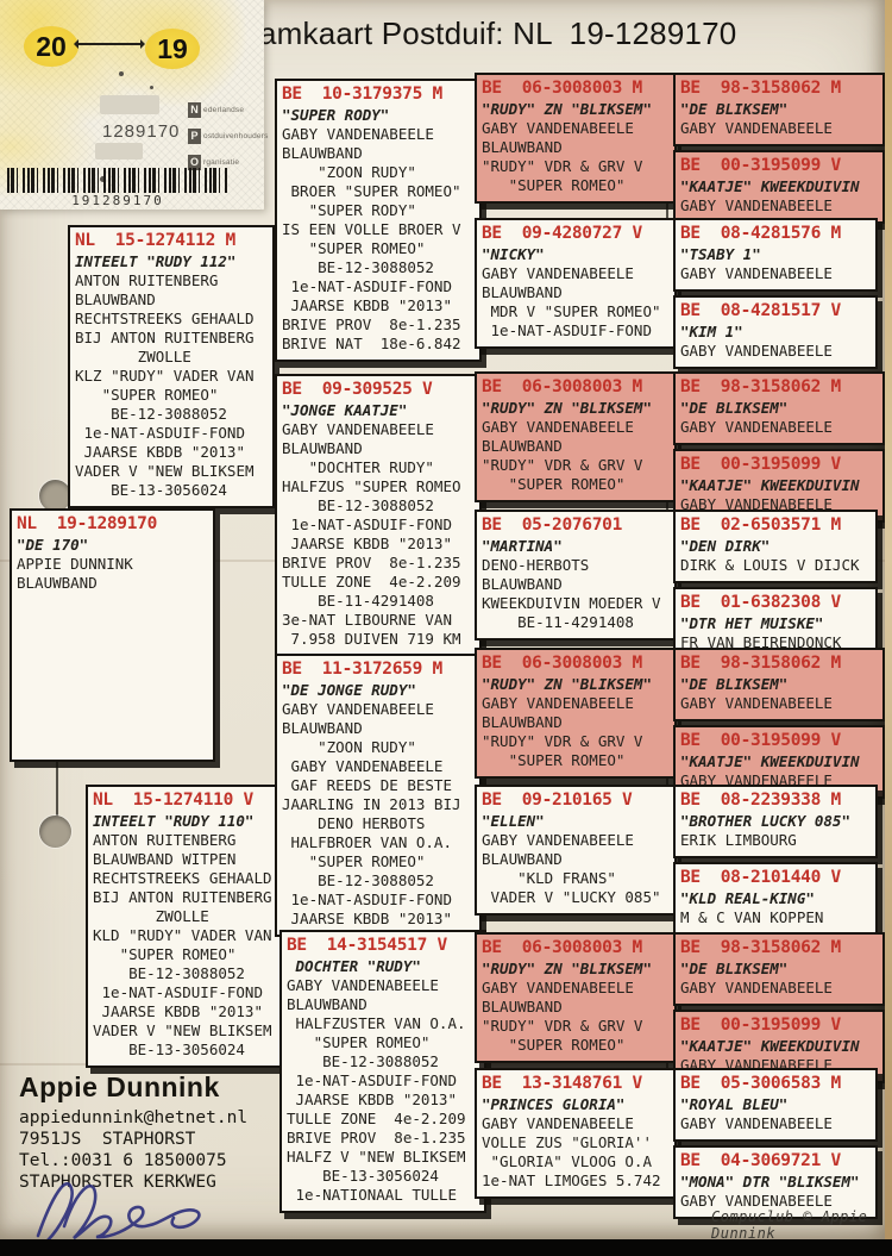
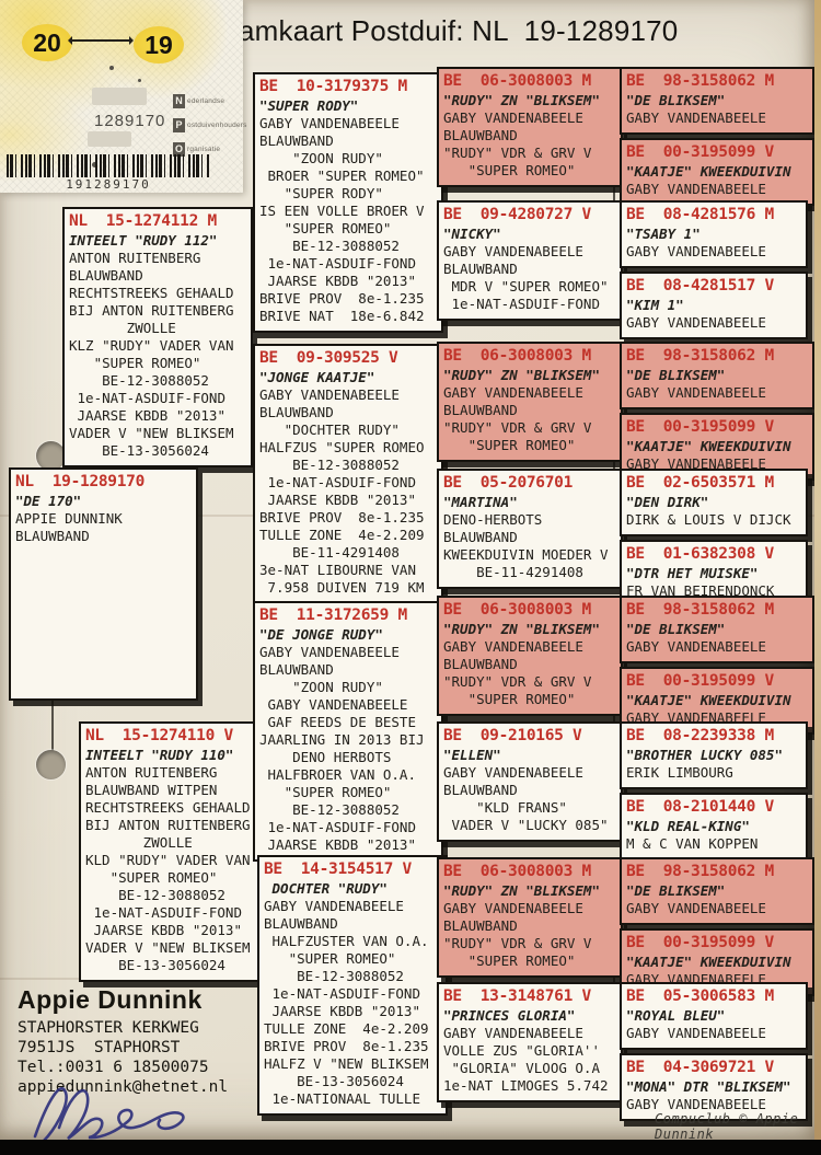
  amkaart Postduif: NL 19-1289170
  20
  19
  1289170
  N
  P
  O
  191289170
  NL 15-1274112 M
  INTEELT "RUDY 112"
  ANTON RUITENBERG
  BLAUWBAND
  RECHTSTREEKS GEHAALD
  BIJ ANTON RUITENBERG
  ZWOLLE
  KLZ "RUDY" VADER VAN
  "SUPER ROMEO"
  BE-12-3088052
  1e-NAT-ASDUIF-FOND
  JAARSE KBDB "2013"
  VADER V "NEW BLIKSEM
  BE-13-3056024
  NL 19-1289170
  "DE 170"
  APPIE DUNNINK
  BLAUWBAND
  NL 15-1274110 V
  INTEELT "RUDY 110"
  ANTON RUITENBERG
  BLAUWBAND WITPEN
  RECHTSTREEKS GEHAALD
  BIJ ANTON RUITENBERG
  ZWOLLE
  KLD "RUDY" VADER VAN
  "SUPER ROMEO"
  BE-12-3088052
  1e-NAT-ASDUIF-FOND
  JAARSE KBDB "2013"
  VADER V "NEW BLIKSEM
  BE-13-3056024
  BE 10-3179375 M
  "SUPER RODY"
  GABY VANDENABEELE
  BLAUWBAND
  "ZOON RUDY"
  BROER "SUPER ROMEO"
  "SUPER RODY"
  IS EEN VOLLE BROER V
  "SUPER ROMEO"
  BE-12-3088052
  1e-NAT-ASDUIF-FOND
  JAARSE KBDB "2013"
  BRIVE PROV 8e-1.235
  BRIVE NAT 18e-6.842
  BE 09-309525 V
  "JONGE KAATJE"
  GABY VANDENABEELE
  BLAUWBAND
  "DOCHTER RUDY"
  HALFZUS "SUPER ROMEO
  BE-12-3088052
  1e-NAT-ASDUIF-FOND
  JAARSE KBDB "2013"
  BRIVE PROV 8e-1.235
  TULLE ZONE 4e-2.209
  BE-11-4291408
  3e-NAT LIBOURNE VAN
  7.958 DUIVEN 719 KM
  BE 11-3172659 M
  "DE JONGE RUDY"
  GABY VANDENABEELE
  BLAUWBAND
  "ZOON RUDY"
  GABY VANDENABEELE
  GAF REEDS DE BESTE
  JAARLING IN 2013 BIJ
  DENO HERBOTS
  HALFBROER VAN O.A.
  "SUPER ROMEO"
  BE-12-3088052
  1e-NAT-ASDUIF-FOND
  JAARSE KBDB "2013"
  BE 14-3154517 V
  DOCHTER "RUDY"
  GABY VANDENABEELE
  BLAUWBAND
  HALFZUSTER VAN O.A.
  "SUPER ROMEO"
  BE-12-3088052
  1e-NAT-ASDUIF-FOND
  JAARSE KBDB "2013"
  TULLE ZONE 4e-2.209
  BRIVE PROV 8e-1.235
  HALFZ V "NEW BLIKSEM
  BE-13-3056024
  1e-NATIONAAL TULLE
  BE 06-3008003 M
  "RUDY" ZN "BLIKSEM"
  GABY VANDENABEELE
  BLAUWBAND
  "RUDY" VDR & GRV V
  "SUPER ROMEO"
  BE 09-4280727 V
  "NICKY"
  GABY VANDENABEELE
  BLAUWBAND
  MDR V "SUPER ROMEO"
  1e-NAT-ASDUIF-FOND
  BE 06-3008003 M
  "RUDY" ZN "BLIKSEM"
  GABY VANDENABEELE
  BLAUWBAND
  "RUDY" VDR & GRV V
  "SUPER ROMEO"
  BE 05-2076701
  "MARTINA"
  DENO-HERBOTS
  BLAUWBAND
  KWEEKDUIVIN MOEDER V
  BE-11-4291408
  BE 06-3008003 M
  "RUDY" ZN "BLIKSEM"
  GABY VANDENABEELE
  BLAUWBAND
  "RUDY" VDR & GRV V
  "SUPER ROMEO"
  BE 09-210165 V
  "ELLEN"
  GABY VANDENABEELE
  BLAUWBAND
  "KLD FRANS"
  VADER V "LUCKY 085"
  BE 06-3008003 M
  "RUDY" ZN "BLIKSEM"
  GABY VANDENABEELE
  BLAUWBAND
  "RUDY" VDR & GRV V
  "SUPER ROMEO"
  BE 13-3148761 V
  "PRINCES GLORIA"
  GABY VANDENABEELE
  VOLLE ZUS "GLORIA''
  "GLORIA" VLOOG O.A
  1e-NAT LIMOGES 5.742
  BE 98-3158062 M
  "DE BLIKSEM"
  GABY VANDENABEELE
  BE 00-3195099 V
  "KAATJE" KWEEKDUIVIN
  GABY VANDENABEELE
  BE 08-4281576 M
  "TSABY 1"
  GABY VANDENABEELE
  BE 08-4281517 V
  "KIM 1"
  GABY VANDENABEELE
  BE 98-3158062 M
  "DE BLIKSEM"
  GABY VANDENABEELE
  BE 00-3195099 V
  "KAATJE" KWEEKDUIVIN
  GABY VANDENABEELE
  BE 02-6503571 M
  "DEN DIRK"
  DIRK & LOUIS V DIJCK
  BE 01-6382308 V
  "DTR HET MUISKE"
  FR VAN BEIRENDONCK
  BE 98-3158062 M
  "DE BLIKSEM"
  GABY VANDENABEELE
  BE 00-3195099 V
  "KAATJE" KWEEKDUIVIN
  GABY VANDENABEELE
  BE 08-2239338 M
  "BROTHER LUCKY 085"
  ERIK LIMBOURG
  BE 08-2101440 V
  "KLD REAL-KING"
  M & C VAN KOPPEN
  BE 98-3158062 M
  "DE BLIKSEM"
  GABY VANDENABEELE
  BE 00-3195099 V
  "KAATJE" KWEEKDUIVIN
  GABY VANDENABEELE
  BE 05-3006583 M
  "ROYAL BLEU"
  GABY VANDENABEELE
  BE 04-3069721 V
  "MONA" DTR "BLIKSEM"
  GABY VANDENABEELE
  Appie Dunnink
- appiedunnink@hetnet.nl
+ STAPHORSTER KERKWEG
  7951JS STAPHORST
  Tel.:0031 6 18500075
- STAPHORSTER KERKWEG
+ appiedunnink@hetnet.nl
  Compuclub © Appie Dunnink
